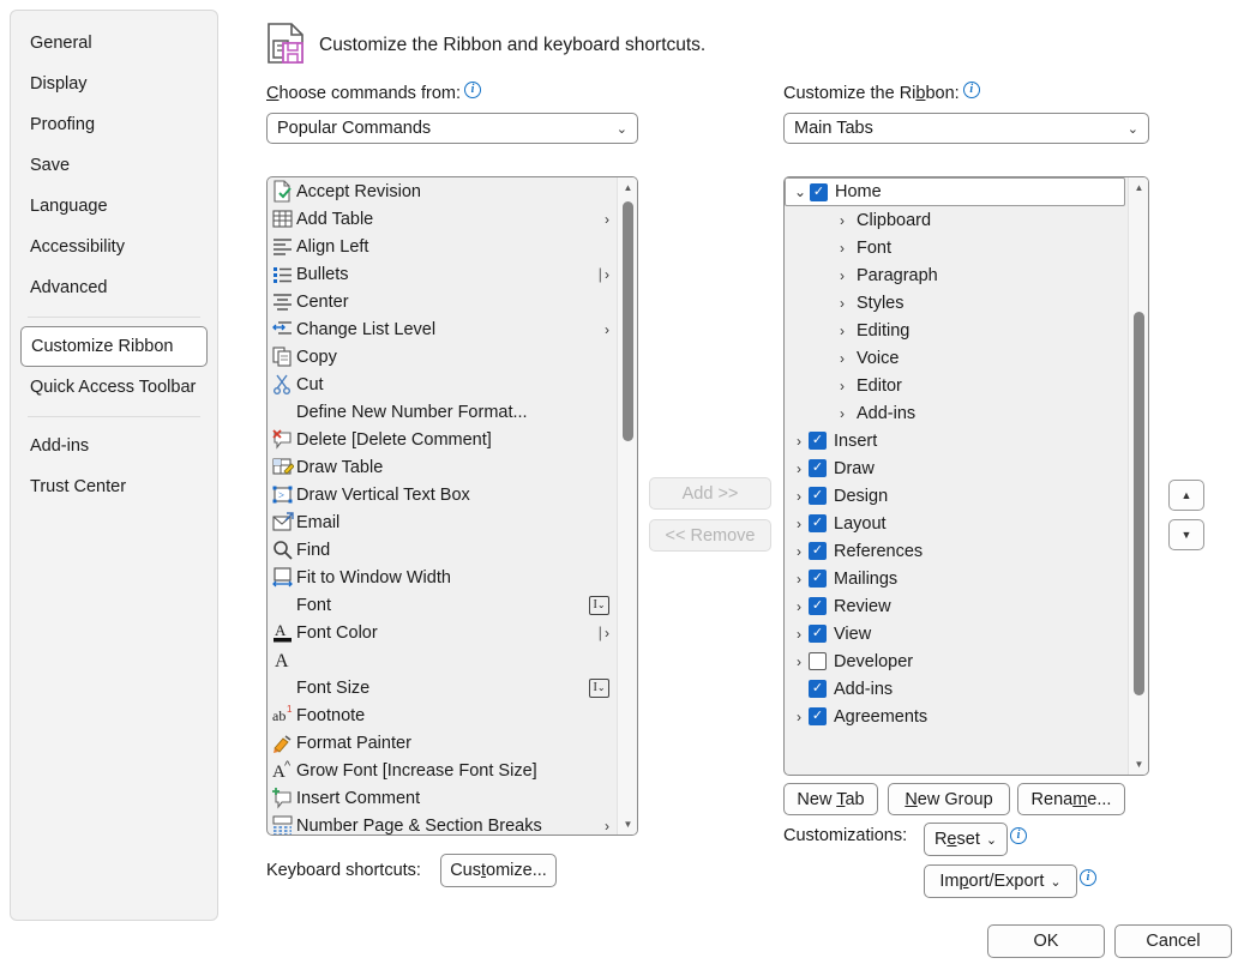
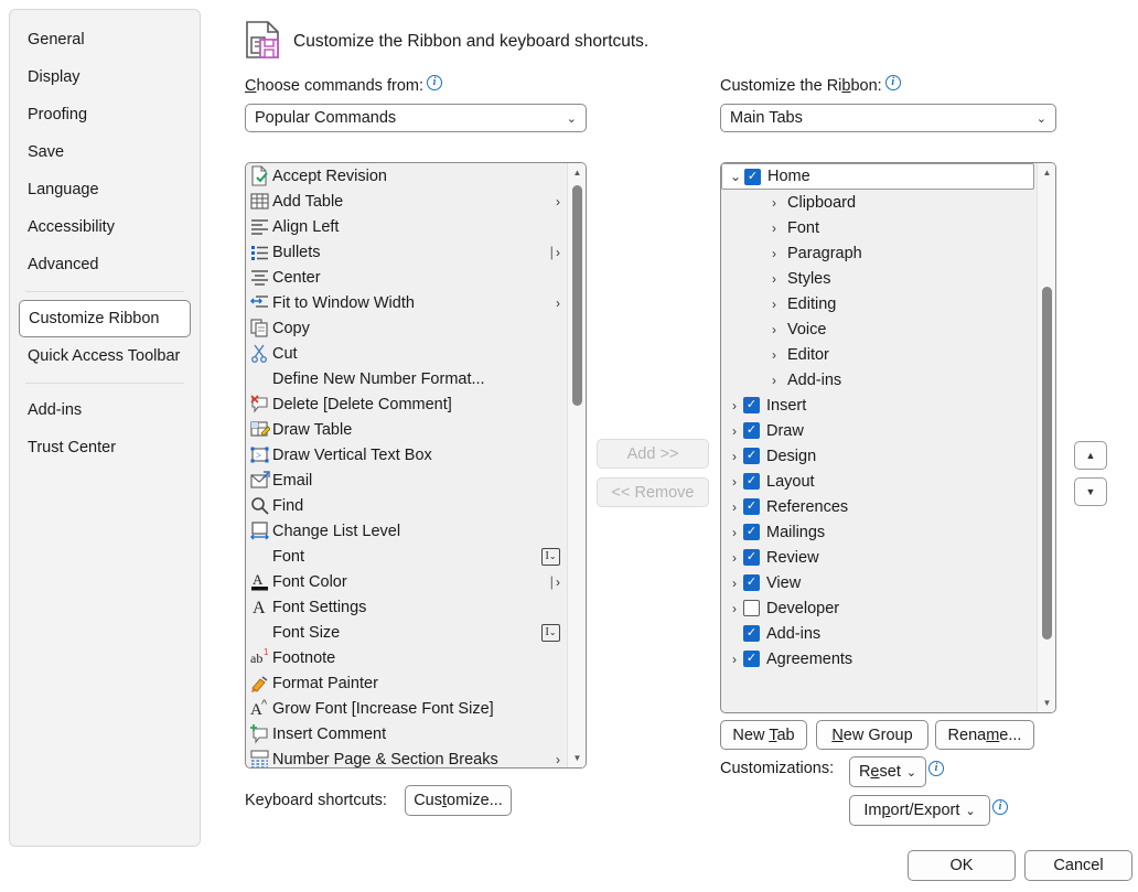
  General
  Display
  Proofing
  Save
  Language
  Accessibility
  Advanced
  Customize Ribbon
  Quick Access Toolbar
  Add-ins
  Trust Center
  Customize the Ribbon and keyboard shortcuts.
  Choose commands from:
  i
  Popular Commands
  ⌄
  Accept Revision
  Add Table
  ›
  Align Left
  Bullets
  |
  ›
  Center
- Change List Level
+ Fit to Window Width
  ›
  Copy
  Cut
  Define New Number Format...
  Delete [Delete Comment]
  Draw Table
  >
  Draw Vertical Text Box
  Email
  Find
- Fit to Window Width
+ Change List Level
  Font
  I
  ⌄
  A
  Font Color
  |
  ›
  A
+ Font Settings
  Font Size
  I
  ⌄
  ab
  1
  Footnote
  Format Painter
  A
  ^
  Grow Font [Increase Font Size]
  Insert Comment
  Number Page & Section Breaks
  ›
  ▲
  ▼
  Add >>
  << Remove
  Customize the Ribbon:
  i
  Main Tabs
  ⌄
  ⌄
  Home
  ›
  Clipboard
  ›
  Font
  ›
  Paragraph
  ›
  Styles
  ›
  Editing
  ›
  Voice
  ›
  Editor
  ›
  Add-ins
  ›
  Insert
  ›
  Draw
  ›
  Design
  ›
  Layout
  ›
  References
  ›
  Mailings
  ›
  Review
  ›
  View
  ›
  Developer
  Add-ins
  ›
  Agreements
  ▲
  ▼
  ▲
  ▼
  New Tab
  New Group
  Rename...
  Customizations:
  Reset ⌄
  i
  Import/Export ⌄
  i
  Keyboard shortcuts:
  Customize...
  OK
  Cancel
